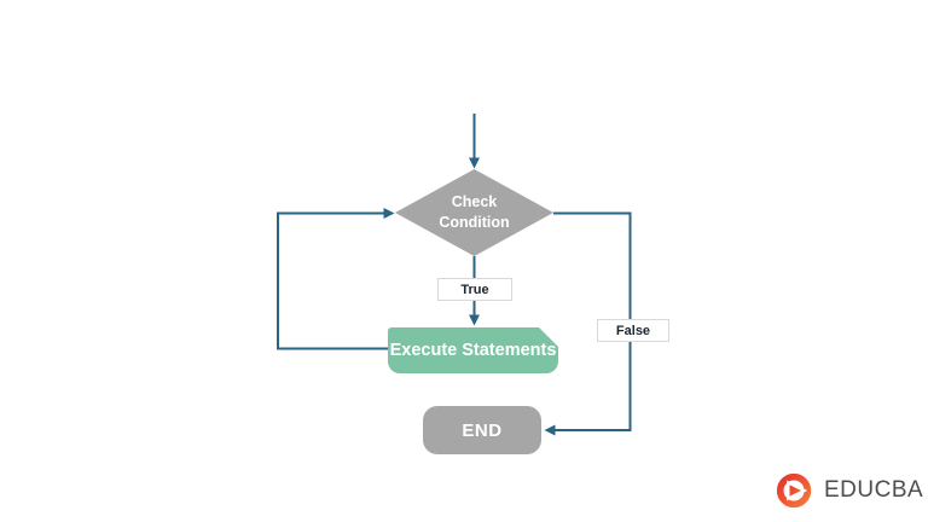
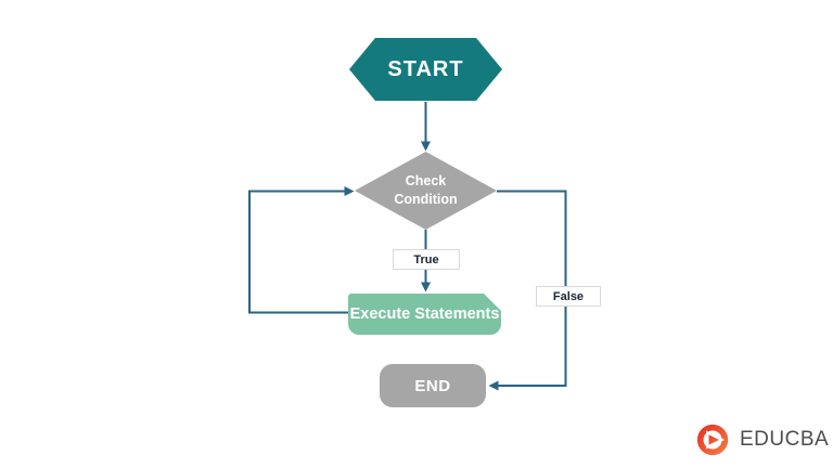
+ START
  Check Condition
  Execute Statements
  END
  True
  False
  EDUCBA
